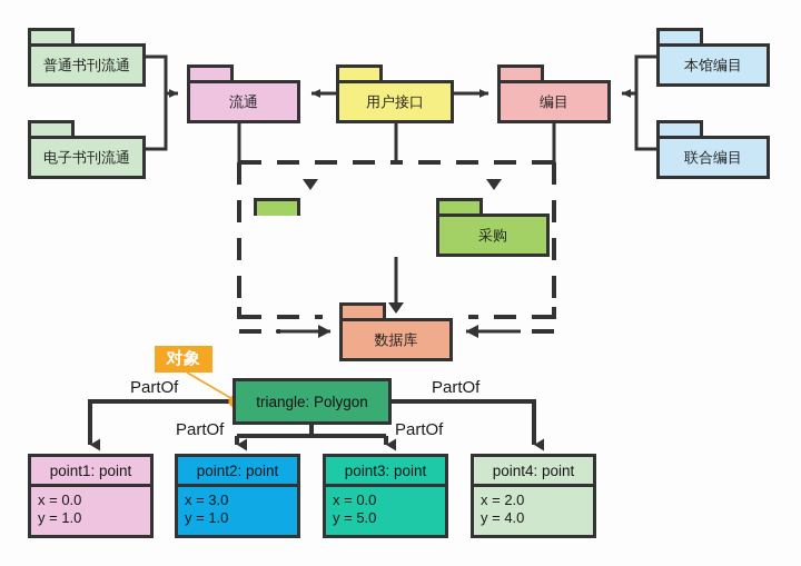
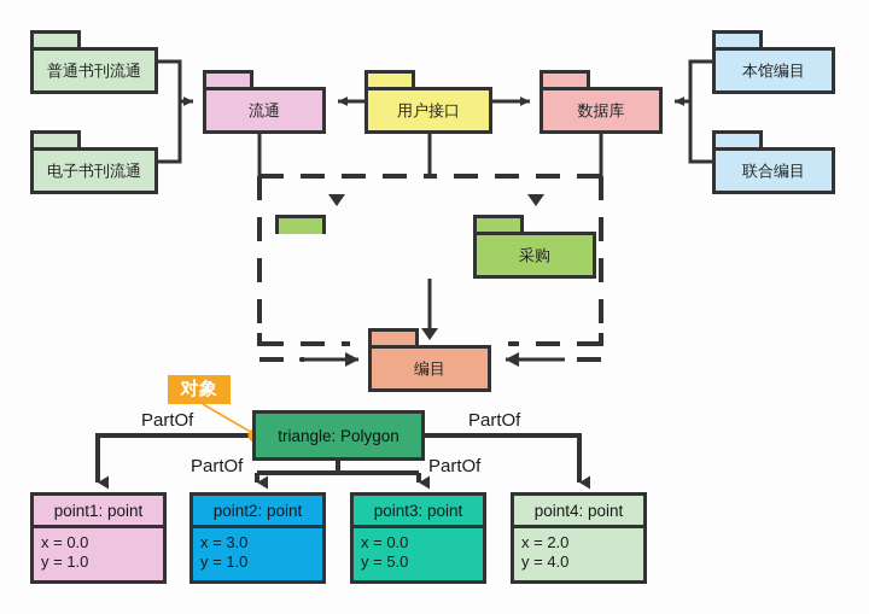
  普通书刊流通
  电子书刊流通
  流通
  用户接口
- 编目
+ 数据库
  本馆编目
  联合编目
  采购
- 数据库
+ 编目
  triangle: Polygon
  point1: point
  x = 0.0
  y = 1.0
  point2: point
  x = 3.0
  y = 1.0
  point3: point
  x = 0.0
  y = 5.0
  point4: point
  x = 2.0
  y = 4.0
  PartOf
  PartOf
  PartOf
  PartOf
  对象
